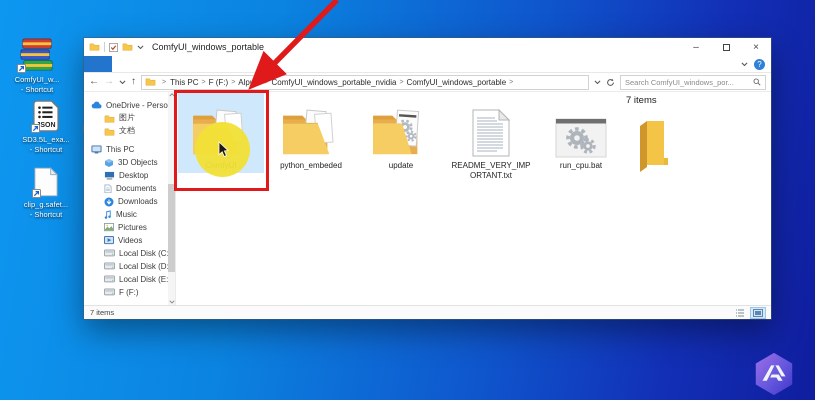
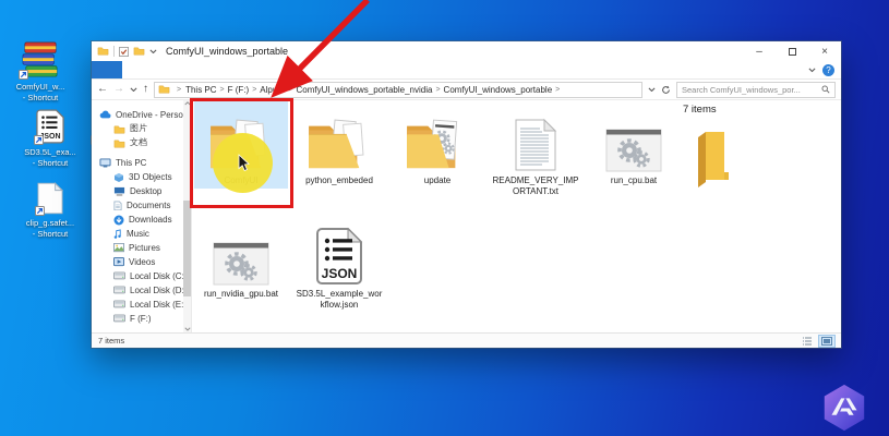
  ComfyUI_w...
  - Shortcut
  SD3.5L_exa...
  - Shortcut
  clip_g.safet...
  - Shortcut
  ComfyUI_windows_portable
  –
  ×
  ?
  ←
  →
  ↑
  This PC
  F (F:)
  ComfyUI_windows_portable_nvidia
  ComfyUI_windows_portable
  Search ComfyUI_windows_por...
  OneDrive - Perso
  图片
  文档
  This PC
  3D Objects
  Desktop
  Documents
  Downloads
  Music
  Pictures
  Videos
  Local Disk (C
  Local Disk (D
  Local Disk (E
  F (F:)
  python_embeded
  update
  README_VERY_IMPORTANT.txt
  run_cpu.bat
+ run_nvidia_gpu.bat
+ JSON
+ SD3.5L_example_workflow.json
  7 items
  7 items
